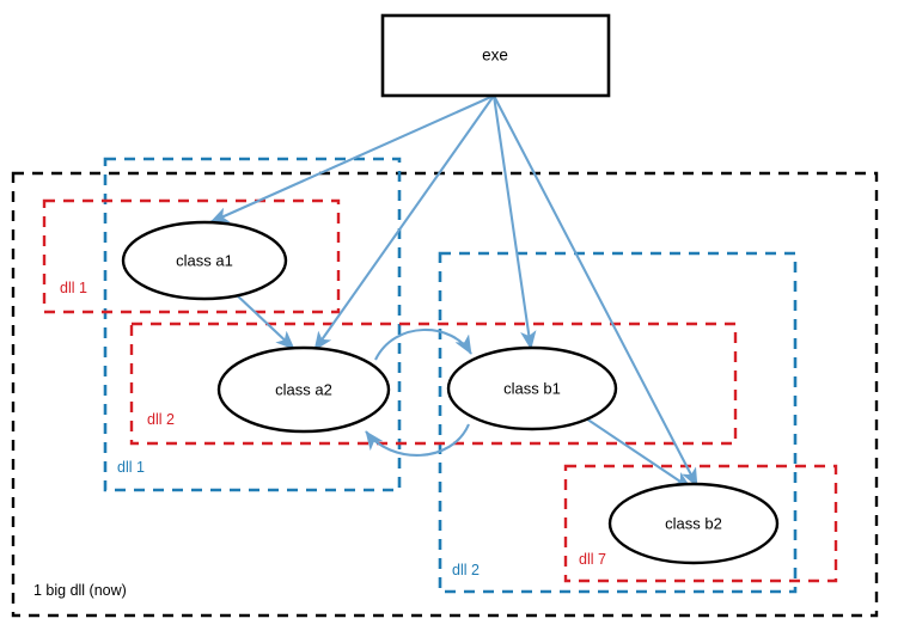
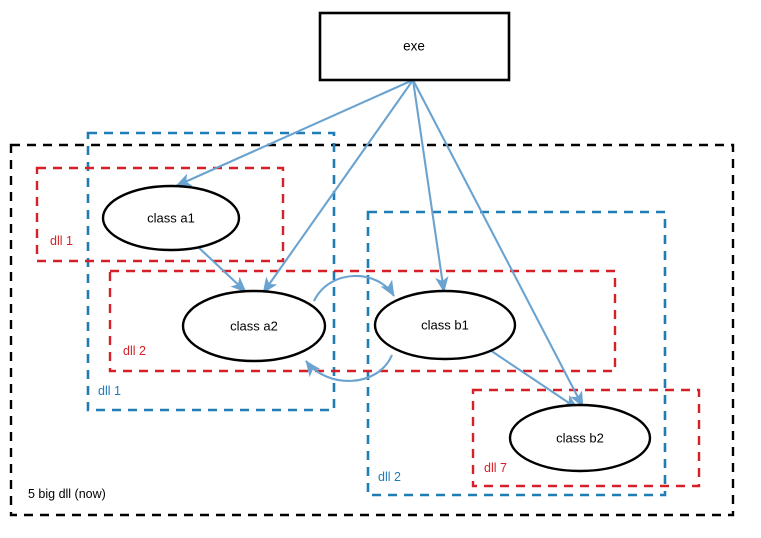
  exe
  class a1
  class a2
  class b1
  class b2
- 1 big dll (now)
+ 5 big dll (now)
  dll 1
  dll 2
  dll 1
  dll 2
  dll 7
